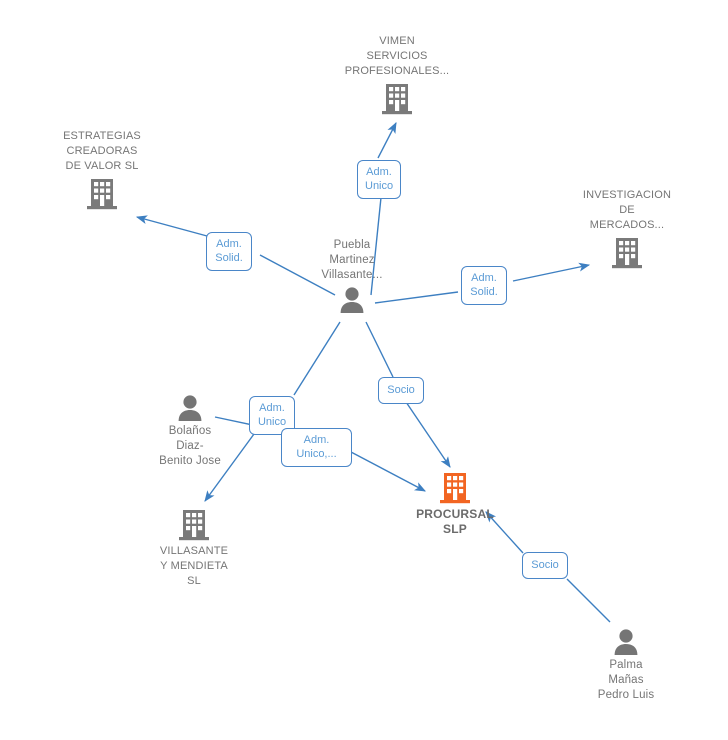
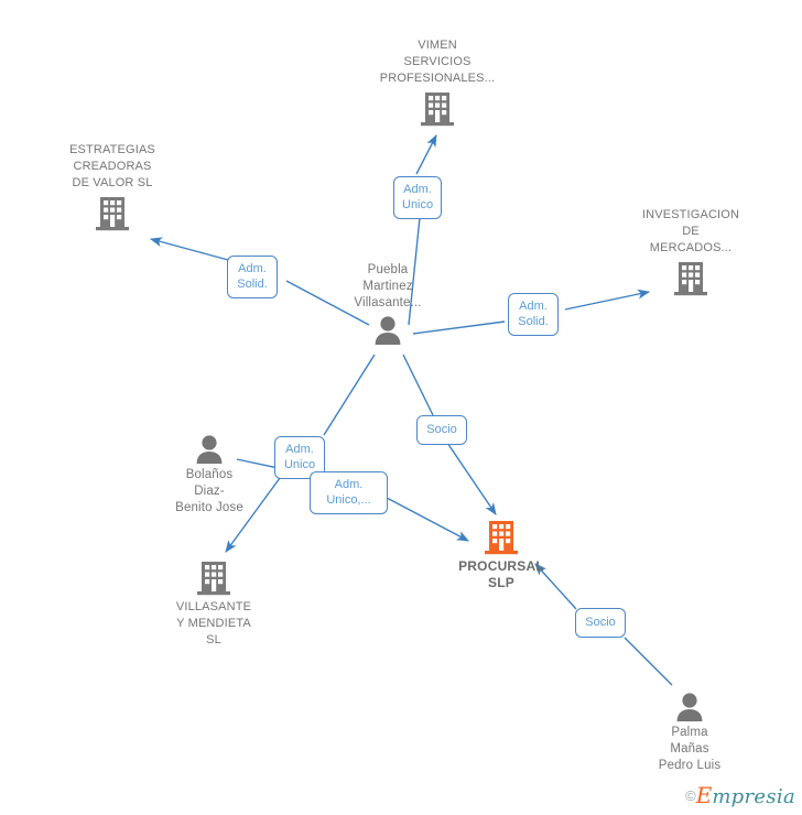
  Adm.
  Unico
  Adm.
  Solid.
  Adm.
  Solid.
  Socio
  Adm.
  Unico
  Adm.
  Unico,...
  Socio
  VIMEN
  SERVICIOS
  PROFESIONALES...
  ESTRATEGIAS
  CREADORAS
  DE VALOR SL
  INVESTIGACION
  DE
  MERCADOS...
  Puebla
  Martinez
  Villasante...
  Bolaños
  Diaz-
  Benito Jose
  VILLASANTE
  Y MENDIETA
  SL
  PROCURSAL
  SLP
  Palma
  Mañas
  Pedro Luis
+ ©Empresia
